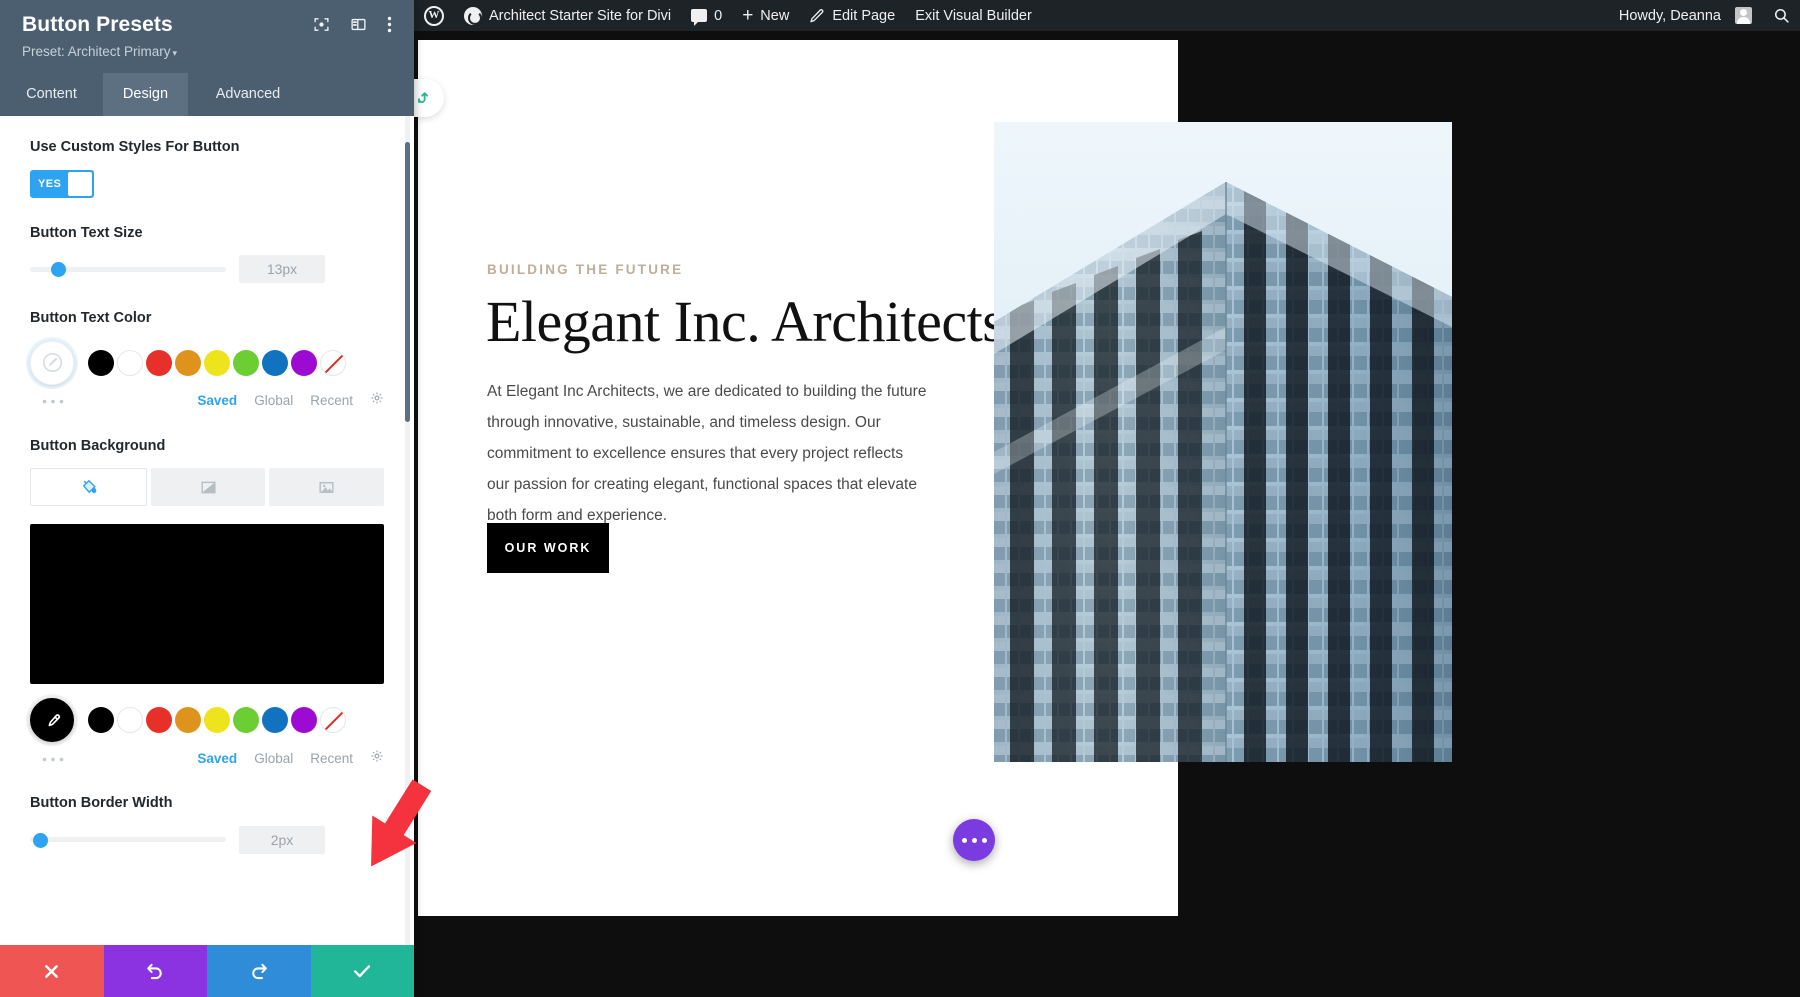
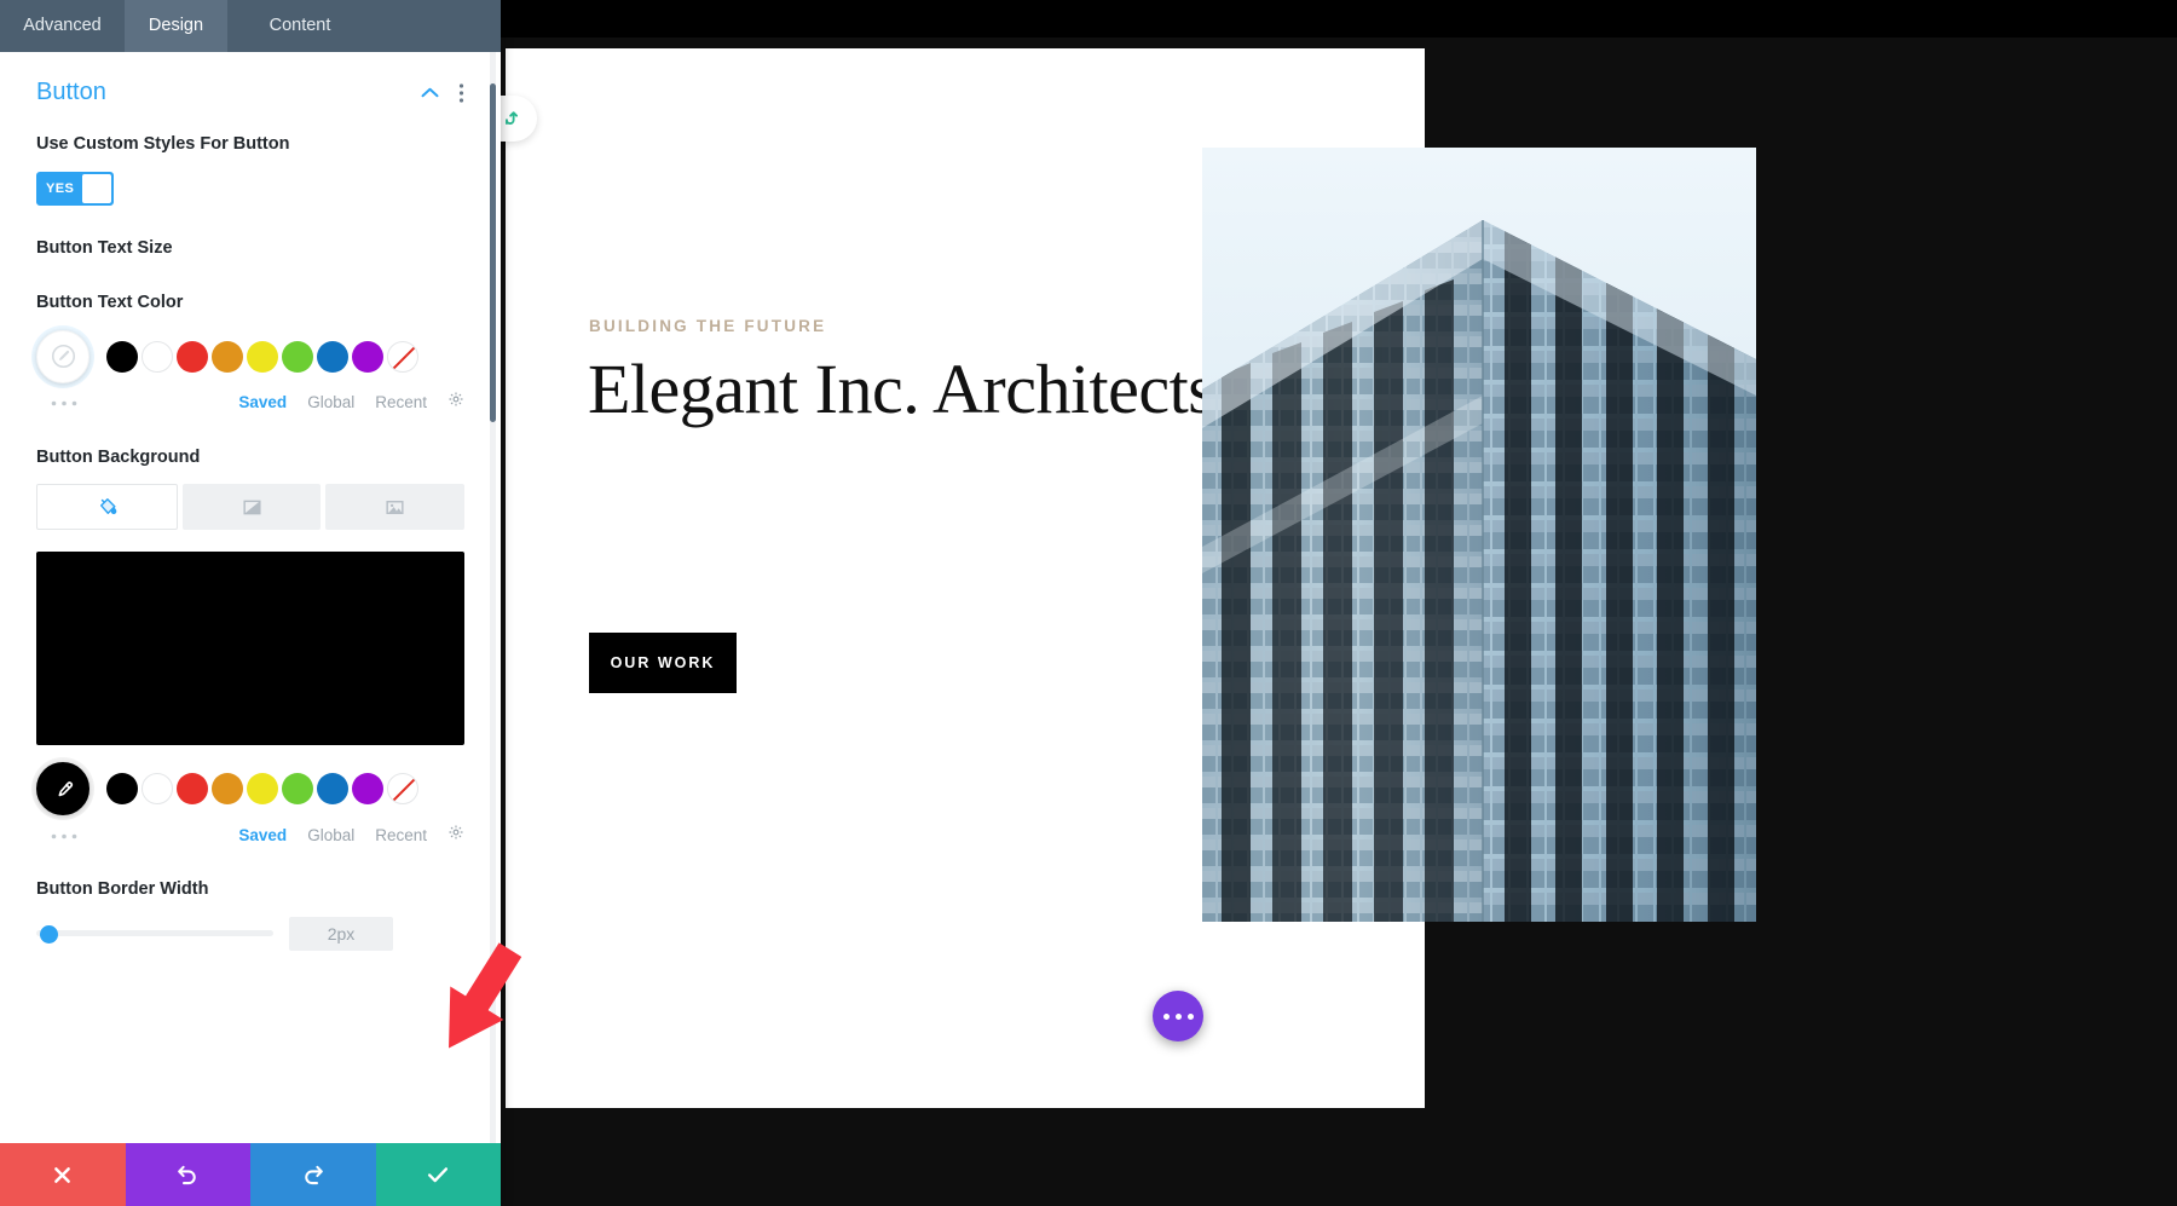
  BUILDING THE FUTURE
  Elegant Inc. Architect
- At Elegant Inc Architects, we are dedicated to building the future through innovative, sustainable, and timeless design. Our commitment to excellence ensures that every project reflects our passion for creating elegant, functional spaces that elevate both form and experience.
  OUR WORK
- W
- Architect Starter Site for Divi
- 0
- +
- New
- Edit Page
- Exit Visual Builder
- Howdy, Deanna
- Button Presets
- Preset: Architect Primary ▾
- Content
+ Advanced
  Design
- Advanced
+ Content
+ Button
  Use Custom Styles For Button
  YES
  Button Text Size
- 13px
  Button Text Color
  Saved
  Global
  Recent
  Button Background
  Saved
  Global
  Recent
  Button Border Width
  2px
